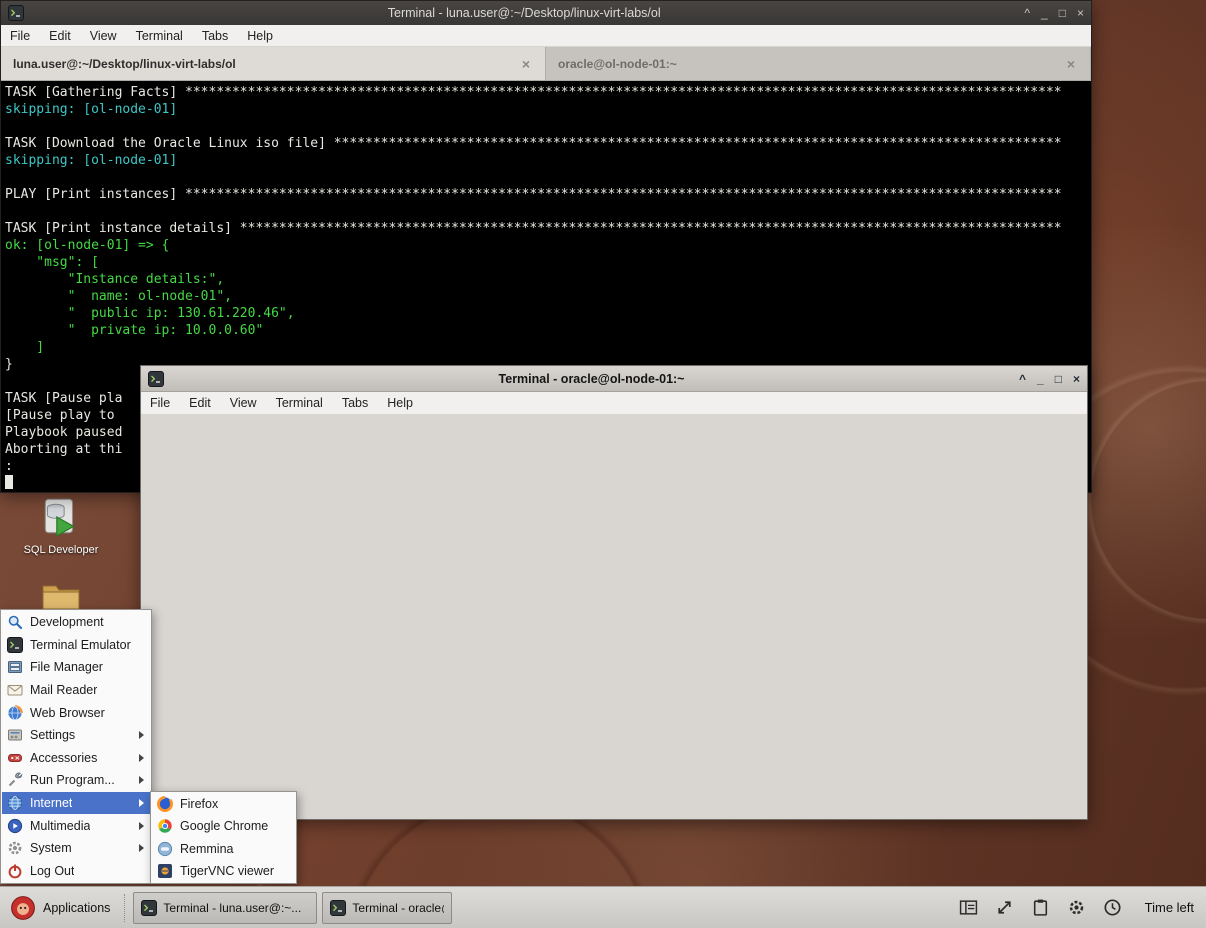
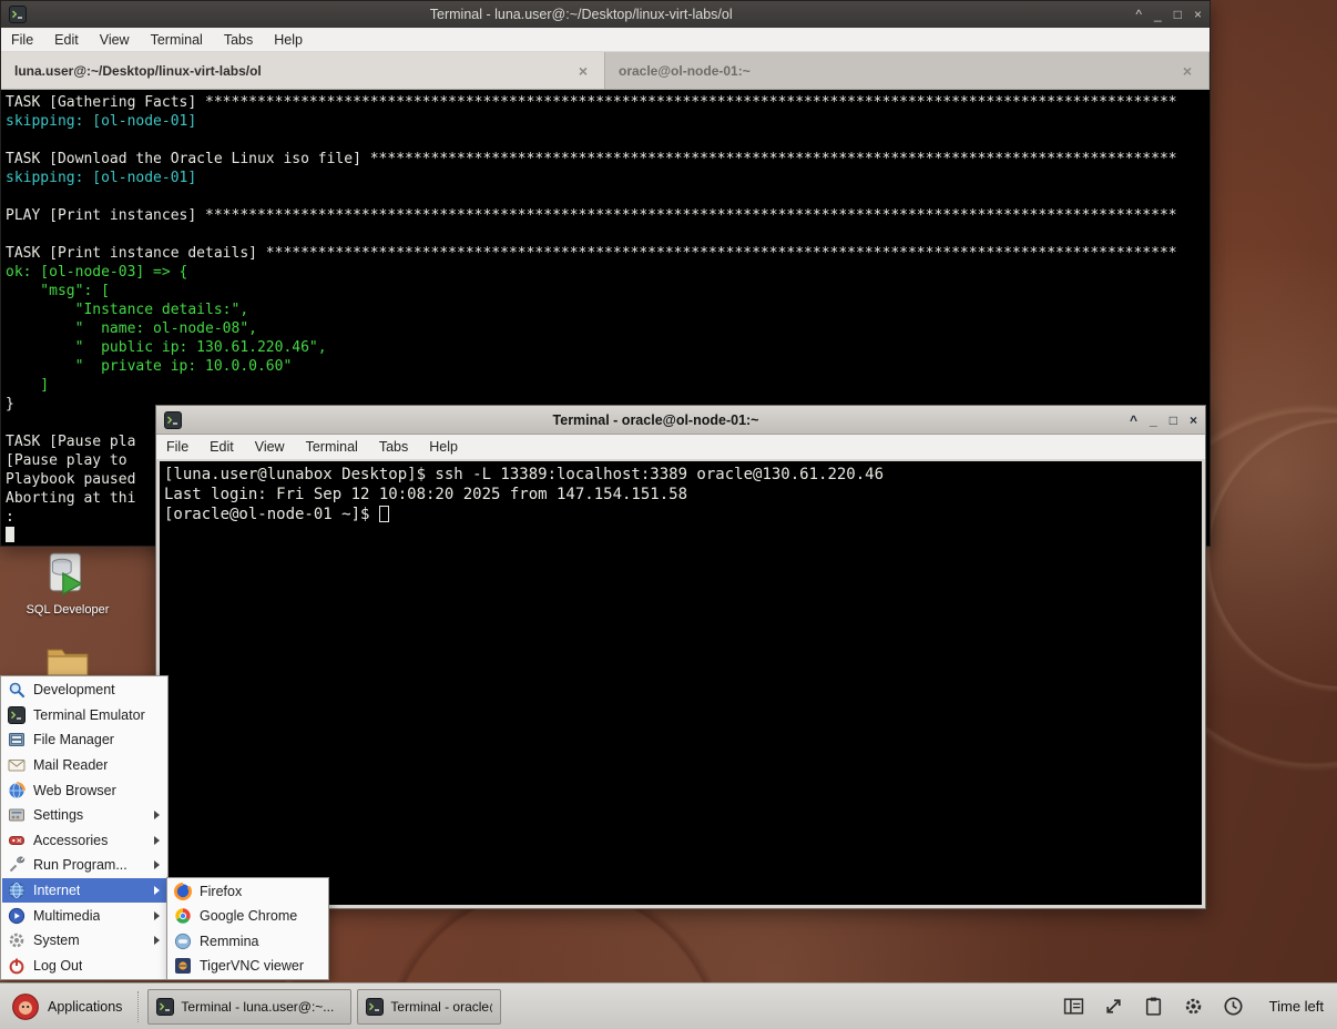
  SQL Developer
  Terminal - luna.user@:~/Desktop/linux-virt-labs/ol
  ^
  _
  □
  ×
  File
  Edit
  View
  Terminal
  Tabs
  Help
  luna.user@:~/Desktop/linux-virt-labs/ol
  ×
  oracle@ol-node-01:~
  ×
  TASK [Gathering Facts] ****************************************************************************************************************
  skipping: [ol-node-01]
  TASK [Download the Oracle Linux iso file] *********************************************************************************************
  skipping: [ol-node-01]
  PLAY [Print instances] ****************************************************************************************************************
  TASK [Print instance details] *********************************************************************************************************
- ok: [ol-node-01] => {
+ ok: [ol-node-03] => {
  "msg": [
  "Instance details:",
- " name: ol-node-01",
+ " name: ol-node-08",
  " public ip: 130.61.220.46",
  " private ip: 10.0.0.60"
  ]
  }
  TASK [Pause pla
  [Pause play to
  Playbook paused
  Aborting at thi
  :
  Terminal - oracle@ol-node-01:~
  ^
  _
  □
  ×
  File
  Edit
  View
  Terminal
  Tabs
  Help
+ [luna.user@lunabox Desktop]$ ssh -L 13389:localhost:3389 oracle@130.61.220.46
+ Last login: Fri Sep 12 10:08:20 2025 from 147.154.151.58
+ [oracle@ol-node-01 ~]$
  Development
  Terminal Emulator
  File Manager
  Mail Reader
  Web Browser
  Settings
  Accessories
  Run Program...
  Internet
  Multimedia
  System
  Log Out
  Firefox
  Google Chrome
  Remmina
  TigerVNC viewer
  Applications
  Terminal - luna.user@:~...
  Time left
